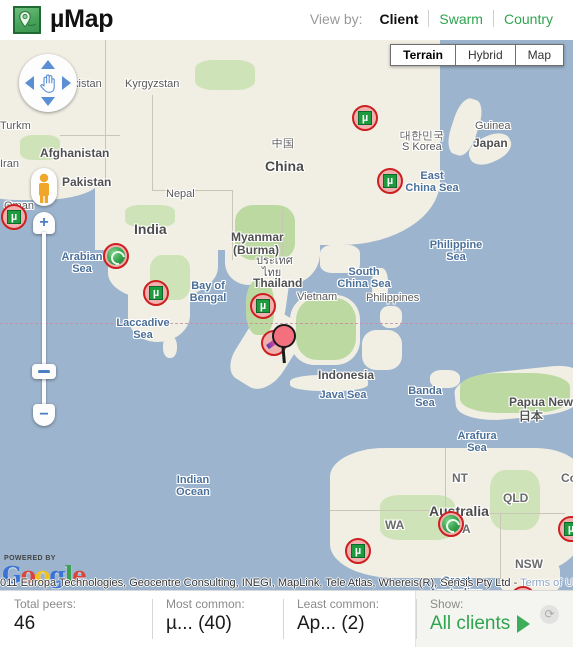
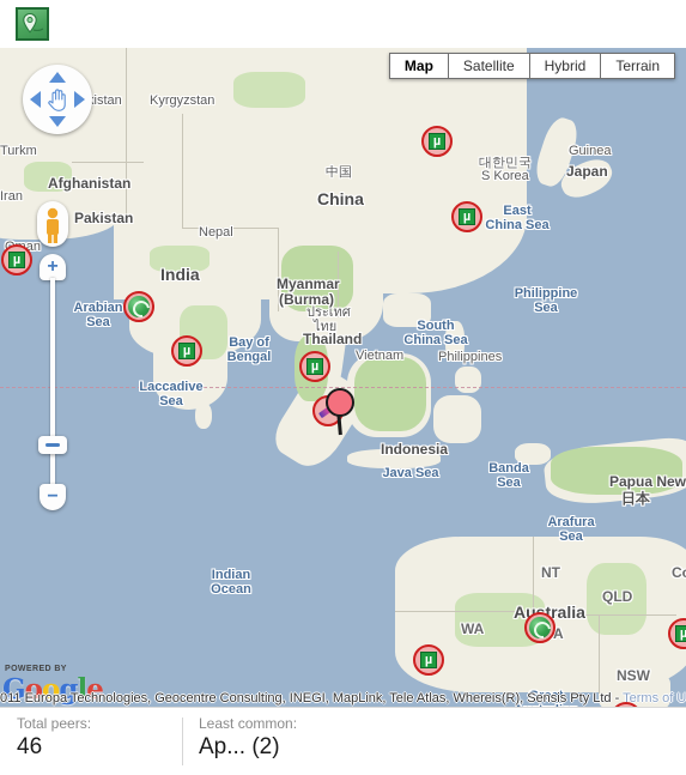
- µMap
- View by:
- Client
- Swarm
- Country
  Afghanistan
  Pakistan
  Turkm
  Kyrgyzstan
  istan
  Iran
  India
  Nepal
  Myanmar
  (Burma)
  Thailand
  ประเทศ
  ไทย
  Vietnam
  Philippines
  中国
  China
  대한민국
  S Korea
  Guinea
  Japan
  Indonesia
  Autralia
  NT
  QLD
  WA
  NSW
  Papua New
  日本
  Arabian
  Sea
  Laccadive
  Sea
  Bay of
  Bengal
  South
  China Sea
  East
  China Sea
  Philippine
  Sea
  Java Sea
  Banda
  Sea
  Arafura
  Sea
  Indian
  Ocean
  Great
- Terrain
+ Map
+ Satellite
  Hybrid
- Map
+ Terrain
  +
  −
  µ
  µ
  µ
  µ
  µ
  µ
  µ
  Google
  011 Europa Technologies, Geocentre Consulting, INEGI, MapLink, Tele Atlas, Whereis(R), Sensis Pty Ltd - Terms of U
  Total peers:
  46
- Most common:
- µ... (40)
  Least common:
  Ap... (2)
- Show:
- All clients
- ⟳
